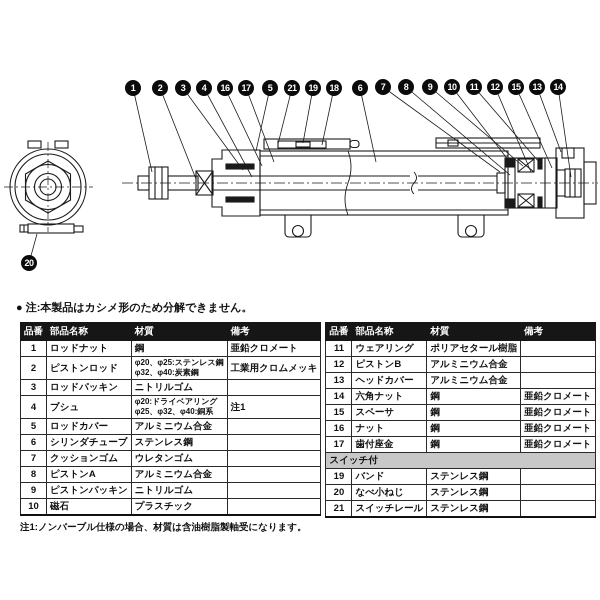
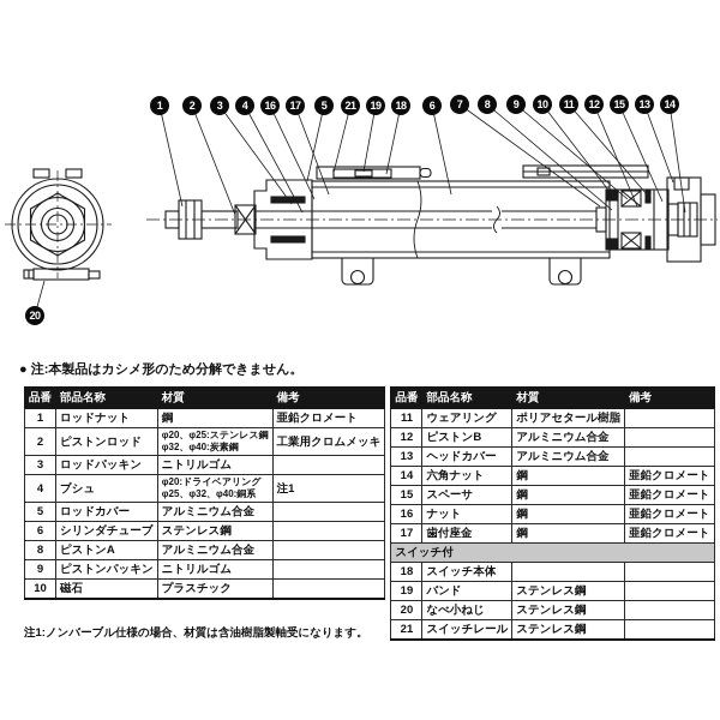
  1
  2
  3
  4
  16
  17
  5
  21
  19
  18
  6
  7
  8
  9
  10
  11
  12
  15
  13
  14
  20
  ● 注:本製品はカシメ形のため分解できません。
  品番	部品名称	材質	備考
  1	ロッドナット	鋼	亜鉛クロメート
  2	ピストンロッド	φ20、φ25:ステンレス鋼φ32、φ40:炭素鋼	工業用クロムメッキ
  3	ロッドパッキン	ニトリルゴム
  4	ブシュ	φ20:ドライベアリングφ25、φ32、φ40:銅系	注1
  5	ロッドカバー	アルミニウム合金
  6	シリンダチューブ	ステンレス鋼
- 7	クッションゴム	ウレタンゴム
  8	ピストンA	アルミニウム合金
  9	ピストンパッキン	ニトリルゴム
  10	磁石	プラスチック
  品番	部品名称	材質	備考
  11	ウェアリング	ポリアセタール樹脂
  12	ピストンB	アルミニウム合金
  13	ヘッドカバー	アルミニウム合金
  14	六角ナット	鋼	亜鉛クロメート
  15	スペーサ	鋼	亜鉛クロメート
  16	ナット	鋼	亜鉛クロメート
  17	歯付座金	鋼	亜鉛クロメート
  スイッチ付
+ 18	スイッチ本体
  19	バンド	ステンレス鋼
  20	なべ小ねじ	ステンレス鋼
  21	スイッチレール	ステンレス鋼
  注1:ノンバーブル仕様の場合、材質は含油樹脂製軸受になります。
